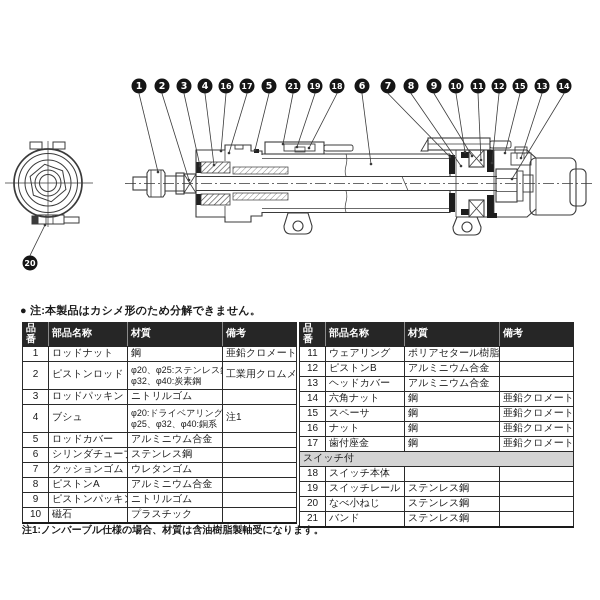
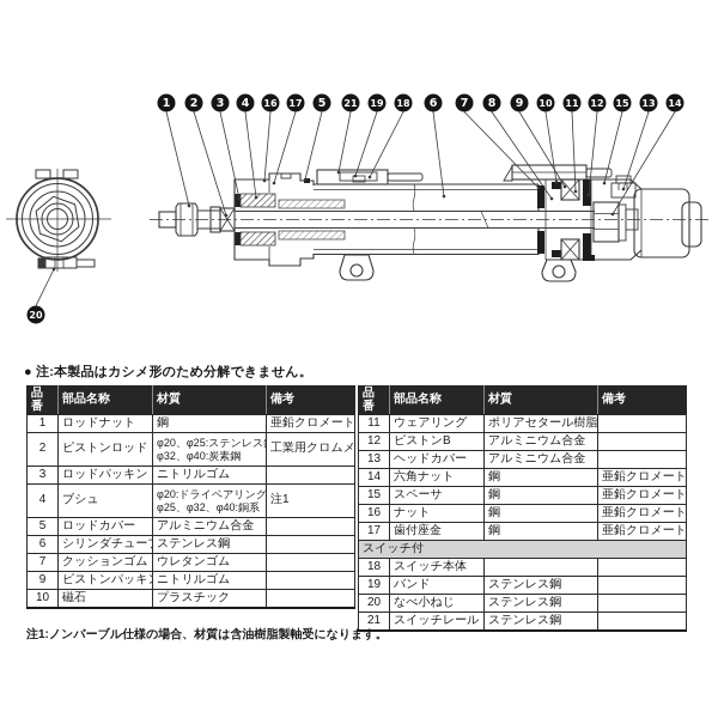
  1
  2
  3
  4
  16
  17
  5
  21
  19
  18
  6
  7
  8
  9
  10
  11
  12
  15
  13
  14
  20
  ● 注:本製品はカシメ形のため分解できません。
  品番	部品名称	材質	備考
  1	ロッドナット	鋼	亜鉛クロメート
  2	ピストンロッド	φ20、φ25:ステンレスφ32、φ40:炭素鋼	工業用クロムメ
  3	ロッドパッキン	ニトリルゴム
  4	ブシュ	φ20:ドライベアリングφ25、φ32、φ40:銅系	注1
  5	ロッドカバー	アルミニウム合金
  6	シリンダチュー	ステンレス鋼
  7	クッションゴム	ウレタンゴム
- 8	ピストンA	アルミニウム合金
  9	ピストンパッキ	ニトリルゴム
  10	磁石	プラスチック
  品番	部品名称	材質	備考
  11	ウェアリング	ポリアセタール樹脂
  12	ピストンB	アルミニウム合金
  13	ヘッドカバー	アルミニウム合金
  14	六角ナット	鋼	亜鉛クロメート
  15	スペーサ	鋼	亜鉛クロメート
  16	ナット	鋼	亜鉛クロメート
  17	歯付座金	鋼	亜鉛クロメート
  スイッチ付
  18	スイッチ本体
- 19	スイッチレール	ステンレス鋼
+ 19	バンド	ステンレス鋼
  20	なべ小ねじ	ステンレス鋼
- 21	バンド	ステンレス鋼
+ 21	スイッチレール	ステンレス鋼
  注1:ノンバーブル仕様の場合、材質は含油樹脂製軸受になります。
